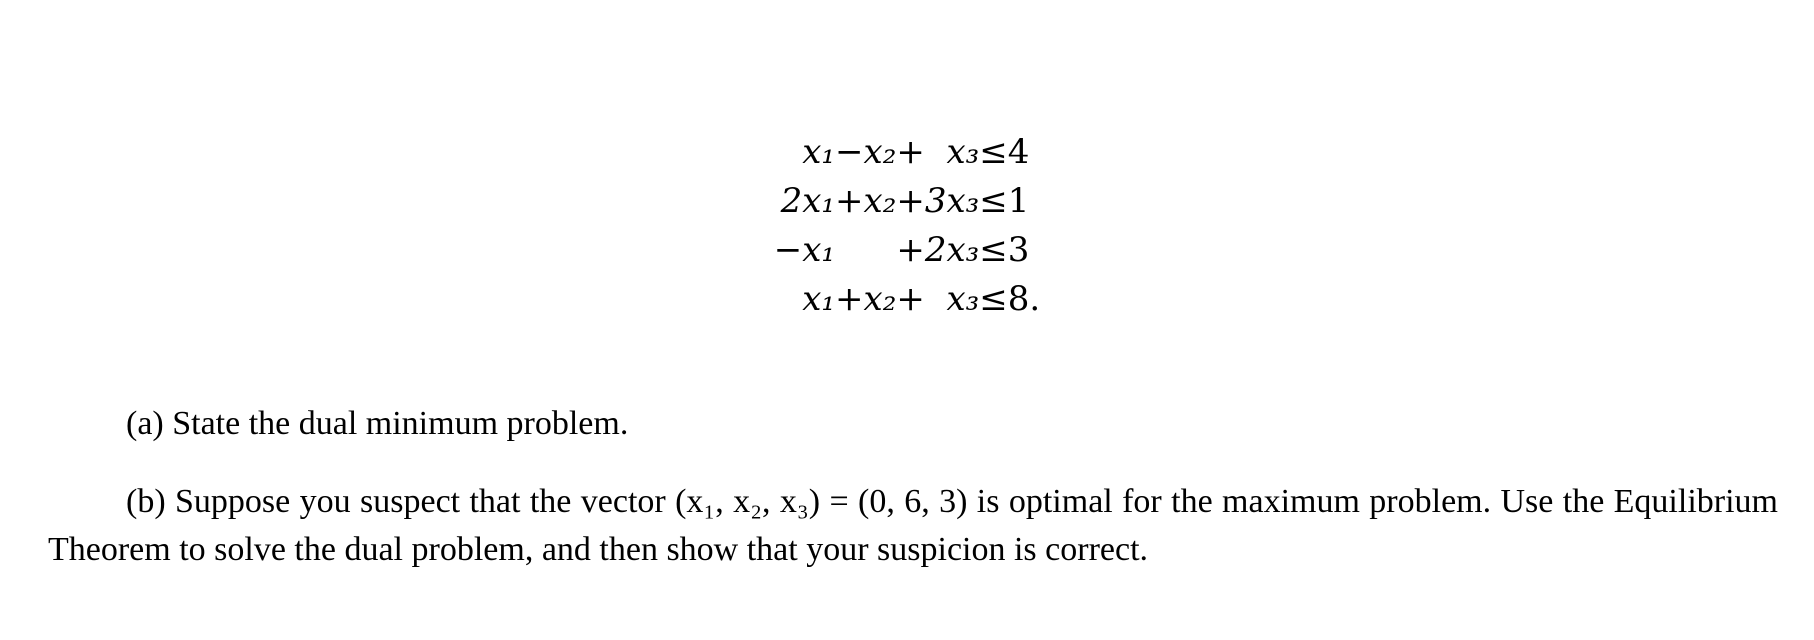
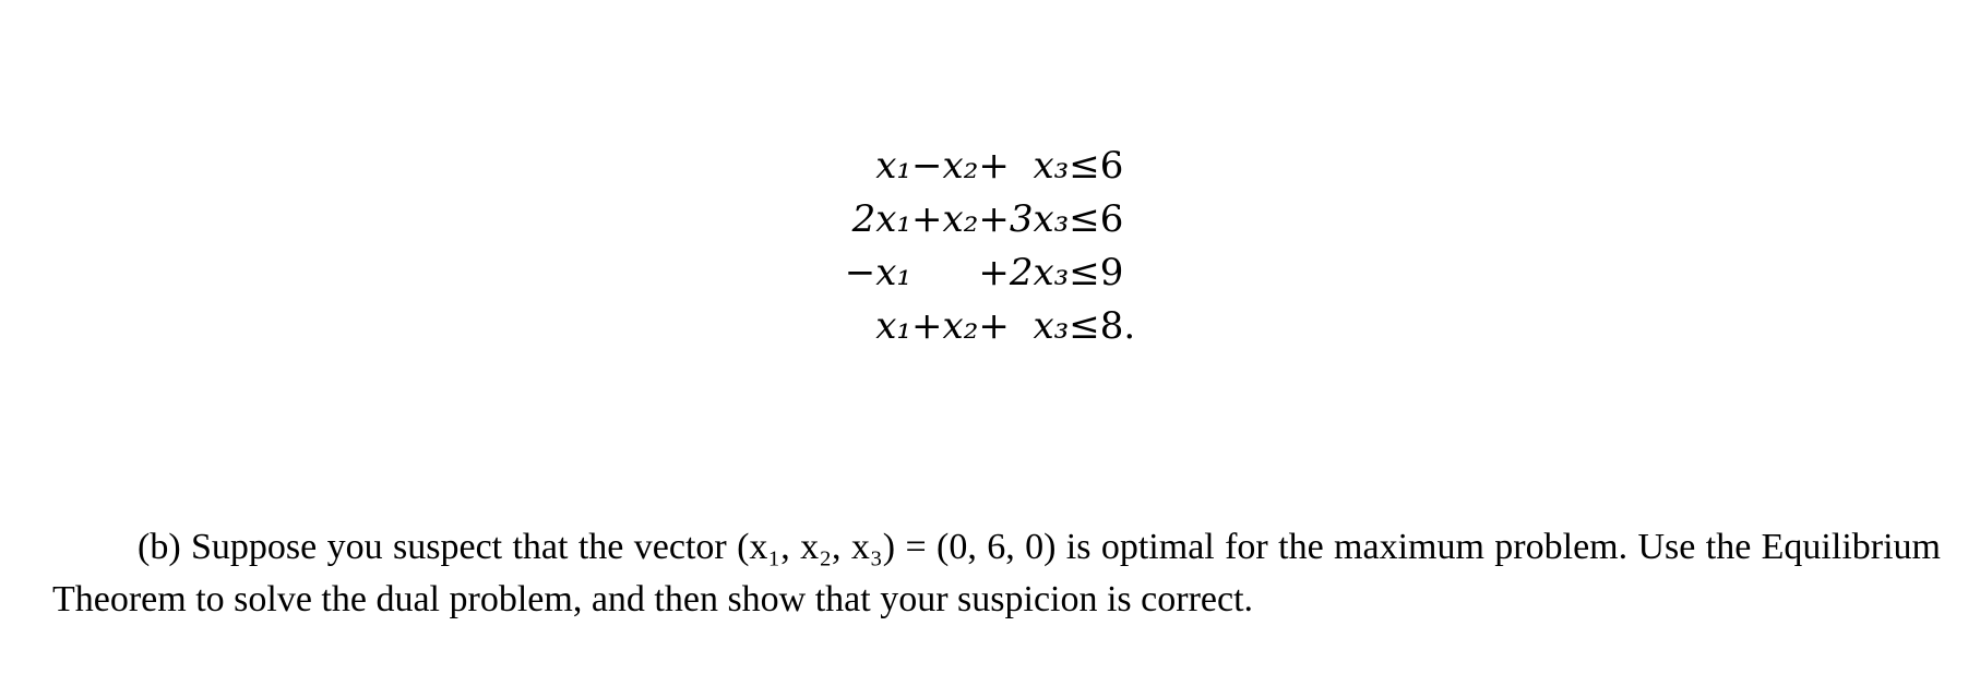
- x₁	−	x₂	+	x₃	≤	4
+ x₁	−	x₂	+	x₃	≤	6
- 2x₁	+	x₂	+	3x₃	≤	1
+ 2x₁	+	x₂	+	3x₃	≤	6
- −x₁			+	2x₃	≤	3
+ −x₁			+	2x₃	≤	9
  x₁	+	x₂	+	x₃	≤	8.
- (a) State the dual minimum problem.
- (b) Suppose you suspect that the vector (x₁, x₂, x₃) = (0, 6, 3) is optimal for the maximum problem. Use the Equilibrium Theorem to solve the dual problem, and then show that your suspicion is correct.
+ (b) Suppose you suspect that the vector (x₁, x₂, x₃) = (0, 6, 0) is optimal for the maximum problem. Use the Equilibrium Theorem to solve the dual problem, and then show that your suspicion is correct.
